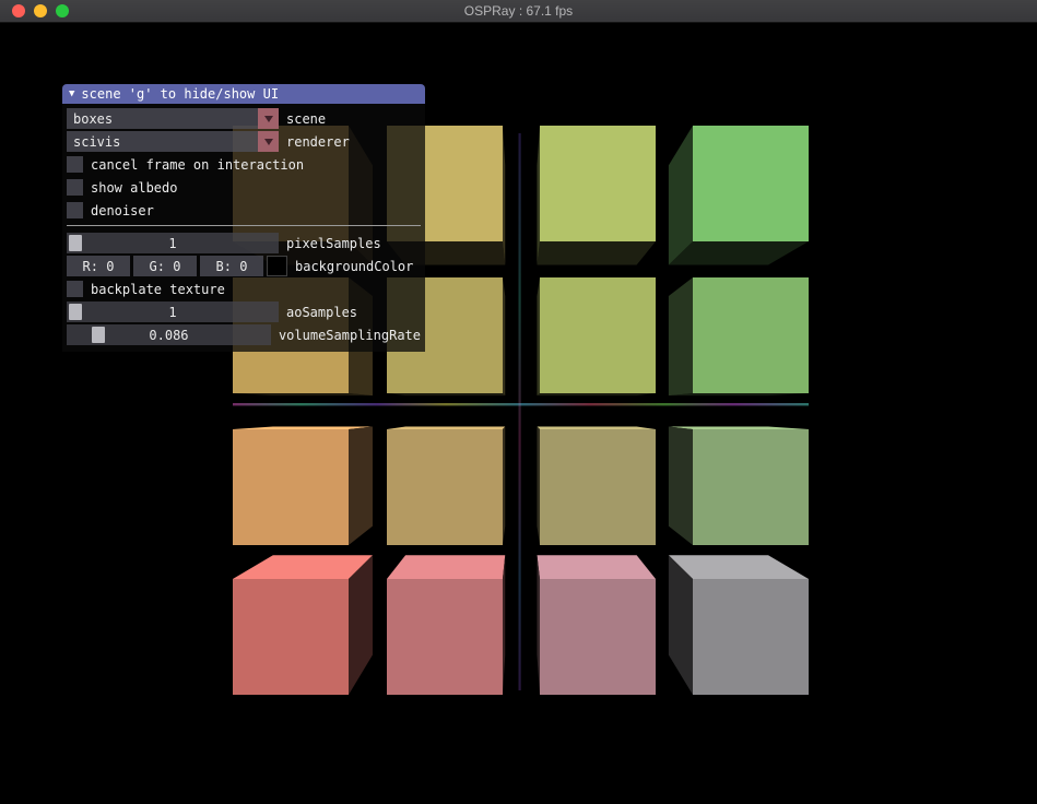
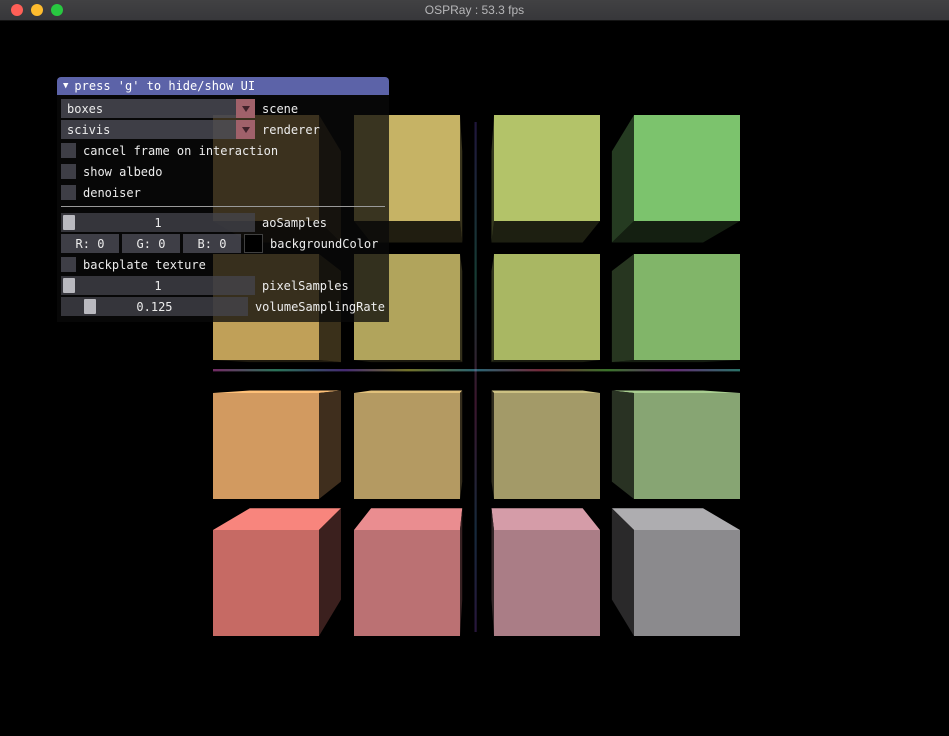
- OSPRay : 67.1 fps
+ OSPRay : 53.3 fps
  ▼
- scene 'g' to hide/show UI
+ press 'g' to hide/show UI
  boxes
  scene
  scivis
  renderer
  cancel frame on interaction
  show albedo
  denoiser
  1
- pixelSamples
+ aoSamples
  R: 0
  G: 0
  B: 0
  backgroundColor
  backplate texture
  1
- aoSamples
+ pixelSamples
- 0.086
+ 0.125
  volumeSamplingRate
